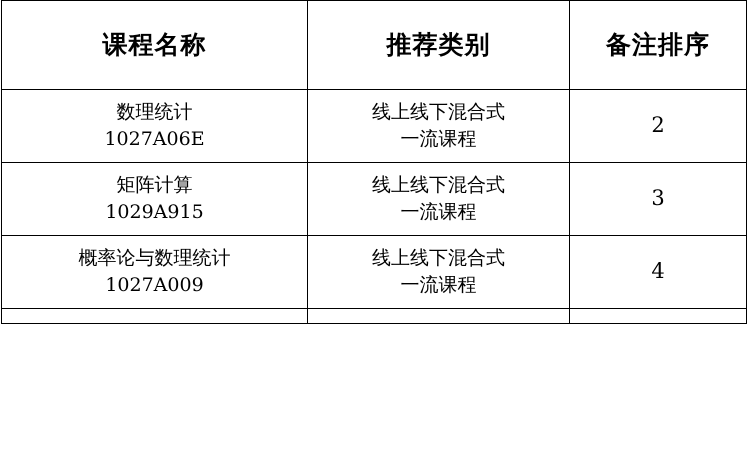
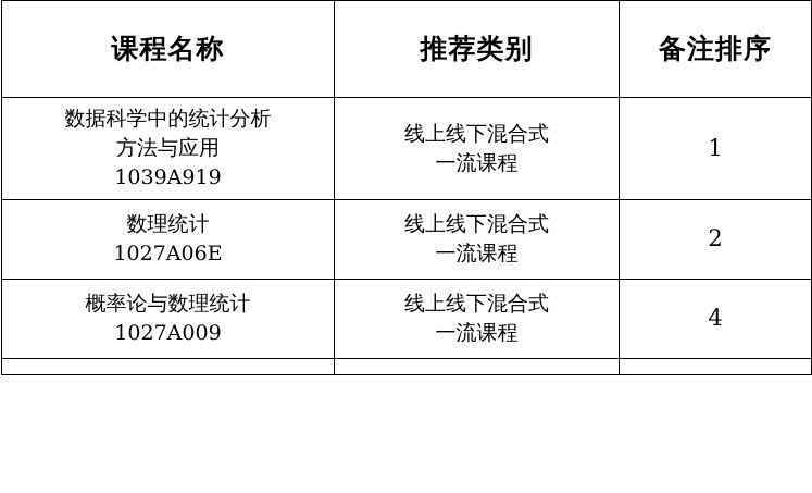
  课程名称	推荐类别	备注排序
+ 数据科学中的统计分析 方法与应用 1039A919	线上线下混合式 一流课程	1
  数理统计 1027A06E	线上线下混合式 一流课程	2
- 矩阵计算 1029A915	线上线下混合式 一流课程	3
  概率论与数理统计 1027A009	线上线下混合式 一流课程	4
